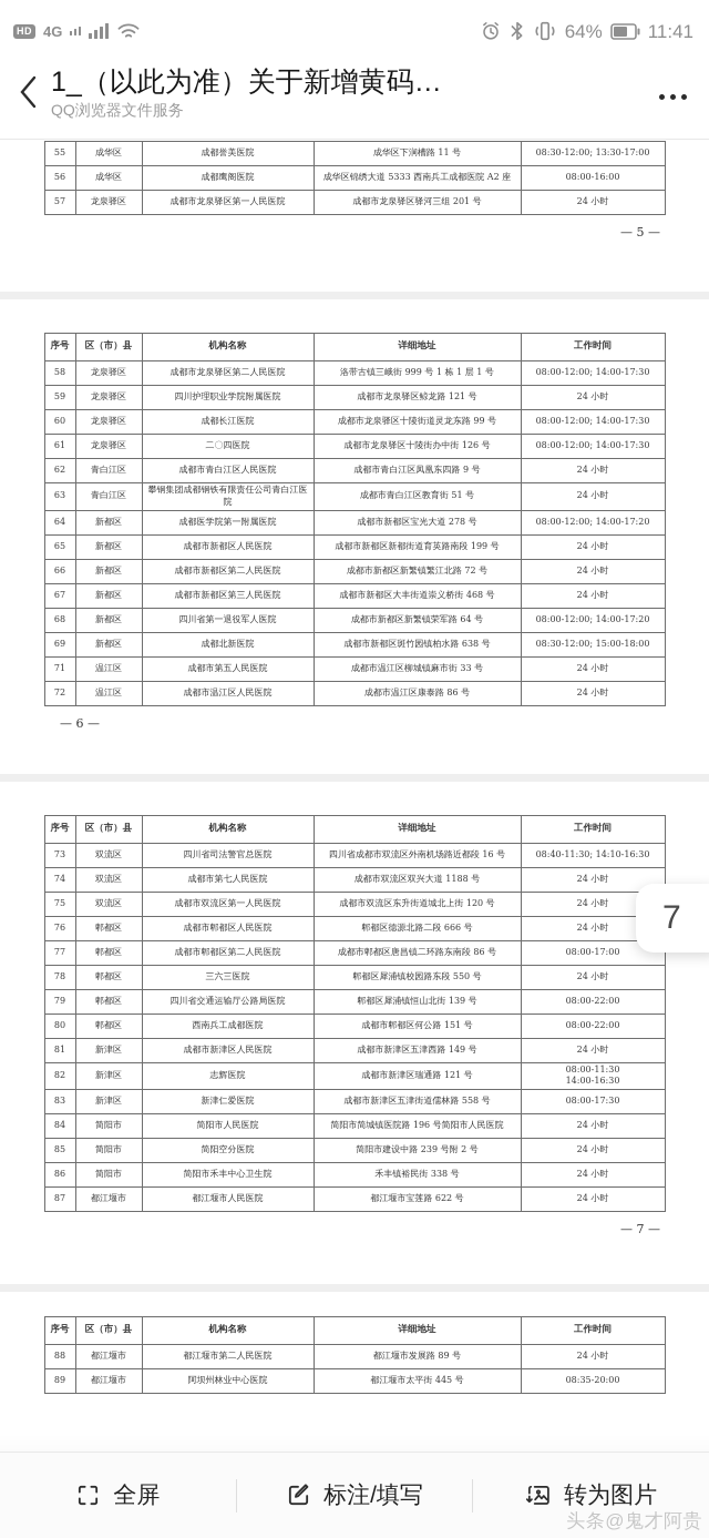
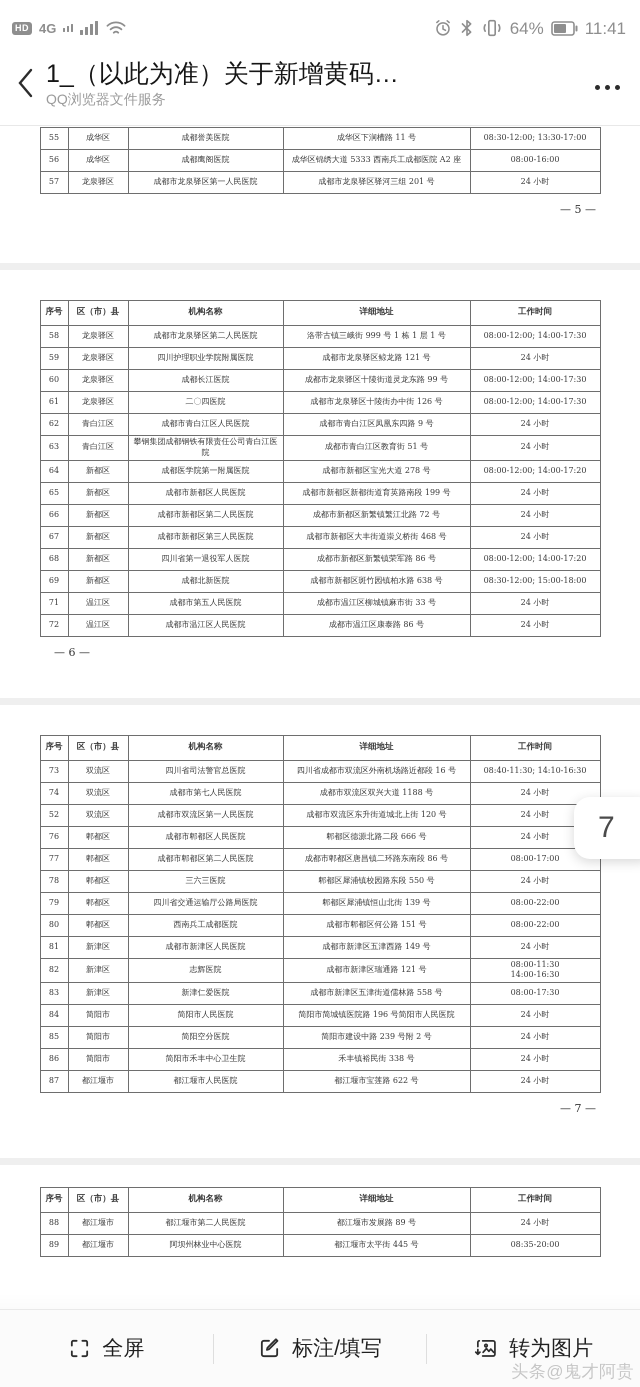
  HD
  4G
  64%
  11:41
  1_（以此为准）关于新增黄码…
  QQ浏览器文件服务
  55	成华区	成都誉美医院	成华区下涧槽路 11 号	08:30-12:00; 13:30-17:00
  56	成华区	成都鹰阁医院	成华区锦绣大道 5333 西南兵工成都医院 A2 座	08:00-16:00
  57	龙泉驿区	成都市龙泉驿区第一人民医院	成都市龙泉驿区驿河三组 201 号	24 小时
  — 5 —
  序号	区（市）县	机构名称	详细地址	工作时间
  58	龙泉驿区	成都市龙泉驿区第二人民医院	洛带古镇三峨街 999 号 1 栋 1 层 1 号	08:00-12:00; 14:00-17:30
  59	龙泉驿区	四川护理职业学院附属医院	成都市龙泉驿区鲸龙路 121 号	24 小时
  60	龙泉驿区	成都长江医院	成都市龙泉驿区十陵街道灵龙东路 99 号	08:00-12:00; 14:00-17:30
  61	龙泉驿区	二〇四医院	成都市龙泉驿区十陵街办中街 126 号	08:00-12:00; 14:00-17:30
  62	青白江区	成都市青白江区人民医院	成都市青白江区凤凰东四路 9 号	24 小时
  63	青白江区	攀钢集团成都钢铁有限责任公司青白江医院	成都市青白江区教育街 51 号	24 小时
  64	新都区	成都医学院第一附属医院	成都市新都区宝光大道 278 号	08:00-12:00; 14:00-17:20
  65	新都区	成都市新都区人民医院	成都市新都区新都街道育英路南段 199 号	24 小时
  66	新都区	成都市新都区第二人民医院	成都市新都区新繁镇繁江北路 72 号	24 小时
  67	新都区	成都市新都区第三人民医院	成都市新都区大丰街道崇义桥街 468 号	24 小时
- 68	新都区	四川省第一退役军人医院	成都市新都区新繁镇荣军路 64 号	08:00-12:00; 14:00-17:20
+ 68	新都区	四川省第一退役军人医院	成都市新都区新繁镇荣军路 86 号	08:00-12:00; 14:00-17:20
  69	新都区	成都北新医院	成都市新都区斑竹园镇柏水路 638 号	08:30-12:00; 15:00-18:00
  71	温江区	成都市第五人民医院	成都市温江区柳城镇麻市街 33 号	24 小时
  72	温江区	成都市温江区人民医院	成都市温江区康泰路 86 号	24 小时
  — 6 —
  序号	区（市）县	机构名称	详细地址	工作时间
  73	双流区	四川省司法警官总医院	四川省成都市双流区外南机场路近都段 16 号	08:40-11:30; 14:10-16:30
  74	双流区	成都市第七人民医院	成都市双流区双兴大道 1188 号	24 小时
- 75	双流区	成都市双流区第一人民医院	成都市双流区东升街道城北上街 120 号	24 小时
+ 52	双流区	成都市双流区第一人民医院	成都市双流区东升街道城北上街 120 号	24 小时
  76	郫都区	成都市郫都区人民医院	郫都区德源北路二段 666 号	24 小时
  77	郫都区	成都市郫都区第二人民医院	成都市郫都区唐昌镇二环路东南段 86 号	08:00-17:00
  78	郫都区	三六三医院	郫都区犀浦镇校园路东段 550 号	24 小时
  79	郫都区	四川省交通运输厅公路局医院	郫都区犀浦镇恒山北街 139 号	08:00-22:00
  80	郫都区	西南兵工成都医院	成都市郫都区何公路 151 号	08:00-22:00
  81	新津区	成都市新津区人民医院	成都市新津区五津西路 149 号	24 小时
  82	新津区	志辉医院	成都市新津区瑞通路 121 号	08:00-11:30 14:00-16:30
  83	新津区	新津仁爱医院	成都市新津区五津街道儒林路 558 号	08:00-17:30
  84	简阳市	简阳市人民医院	简阳市简城镇医院路 196 号简阳市人民医院	24 小时
  85	简阳市	简阳空分医院	简阳市建设中路 239 号附 2 号	24 小时
  86	简阳市	简阳市禾丰中心卫生院	禾丰镇裕民街 338 号	24 小时
  87	都江堰市	都江堰市人民医院	都江堰市宝莲路 622 号	24 小时
  — 7 —
  序号	区（市）县	机构名称	详细地址	工作时间
  88	都江堰市	都江堰市第二人民医院	都江堰市发展路 89 号	24 小时
  89	都江堰市	阿坝州林业中心医院	都江堰市太平街 445 号	08:35-20:00
  7
  全屏
  标注/填写
  转为图片
  头条@鬼才阿贵
